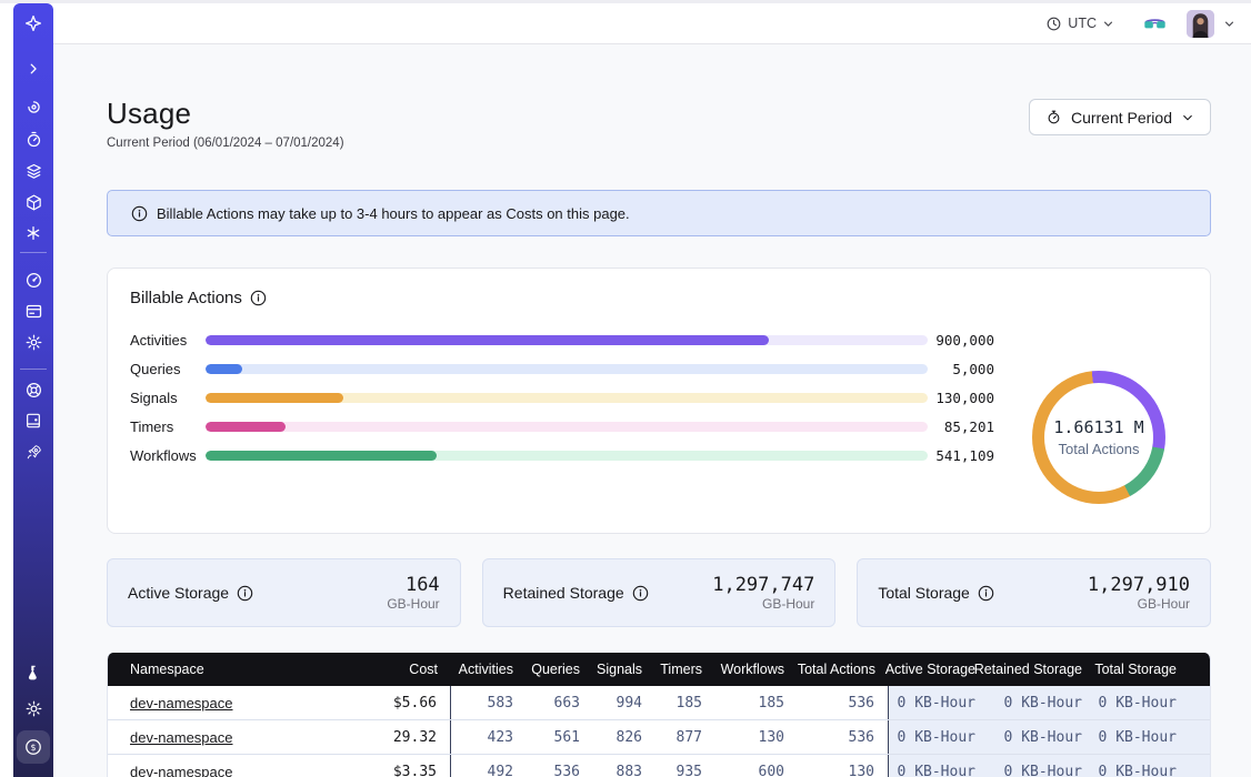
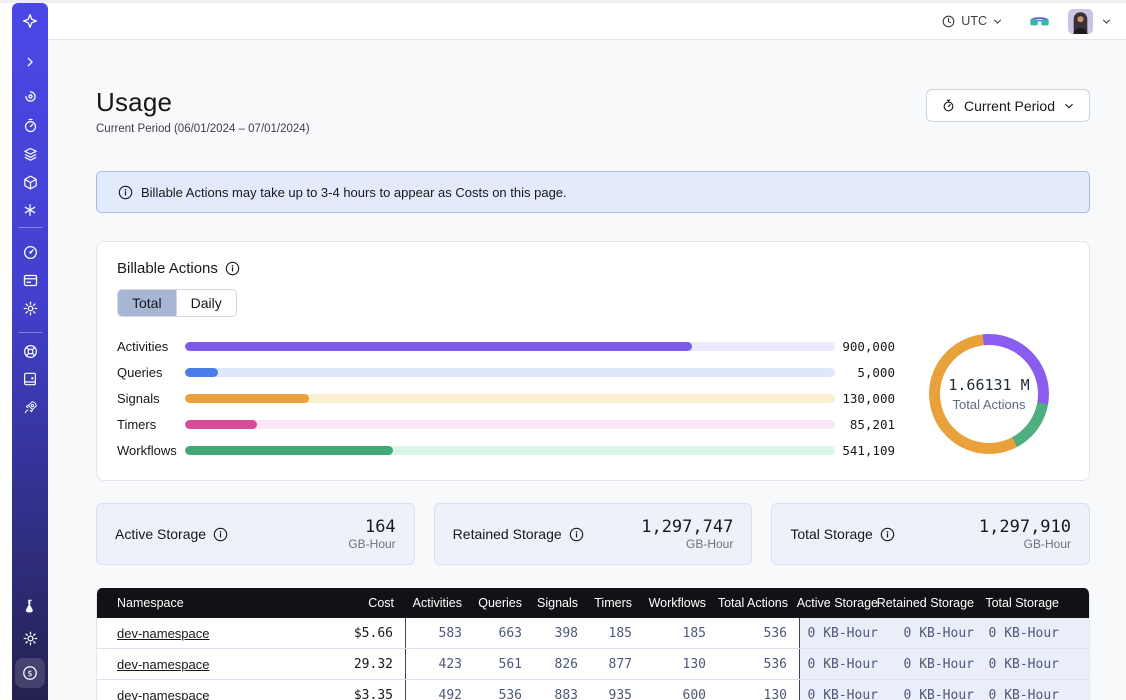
  $
  UTC
  Usage
  Current Period (06/01/2024 – 07/01/2024)
  Current Period
  Billable Actions may take up to 3-4 hours to appear as Costs on this page.
  Billable Actions
+ Total
+ Daily
  Activities
  900,000
  Queries
  5,000
  Signals
  130,000
  Timers
  85,201
  Workflows
  541,109
  1.66131 M
  Total Actions
  Active Storage
  164
  GB-Hour
  Retained Storage
  1,297,747
  GB-Hour
  Total Storage
  1,297,910
  GB-Hour
  Namespace
  Cost
  Activities
  Queries
  Signals
  Timers
  Workflows
  Total Actions
  Active Storage
  Retained Storage
  Total Storage
  dev-namespace
  $5.66
  583
  663
- 994
+ 398
  185
  185
  536
  0 KB-Hour
  0 KB-Hour
  0 KB-Hour
  dev-namespace
  29.32
  423
  561
  826
  877
  130
  536
  0 KB-Hour
  0 KB-Hour
  0 KB-Hour
  dev-namespace
  $3.35
  492
  536
  883
  935
  600
  130
  0 KB-Hour
  0 KB-Hour
  0 KB-Hour
